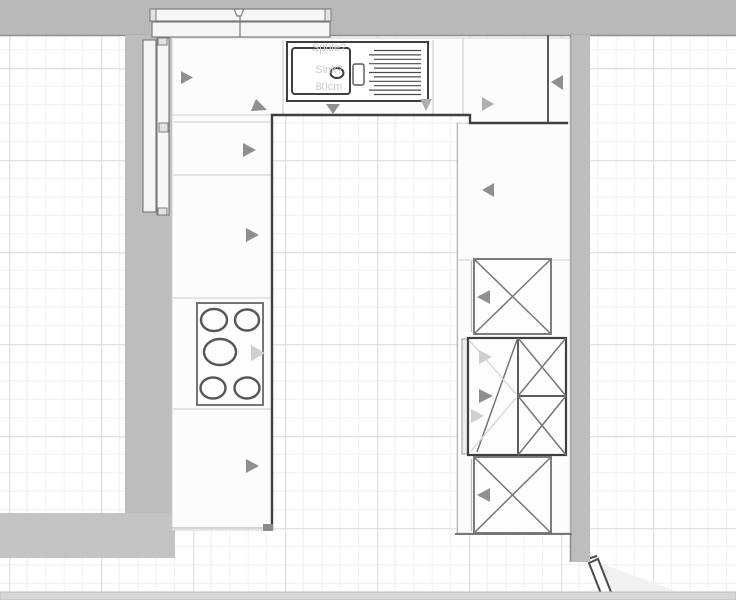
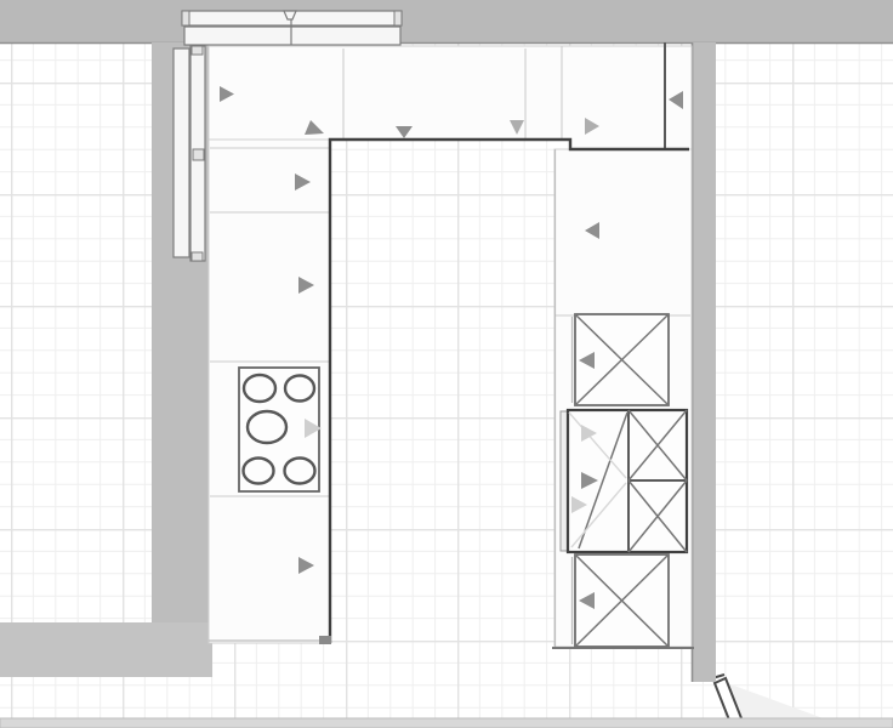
- Spüle?
- Sink?
- 80cm
